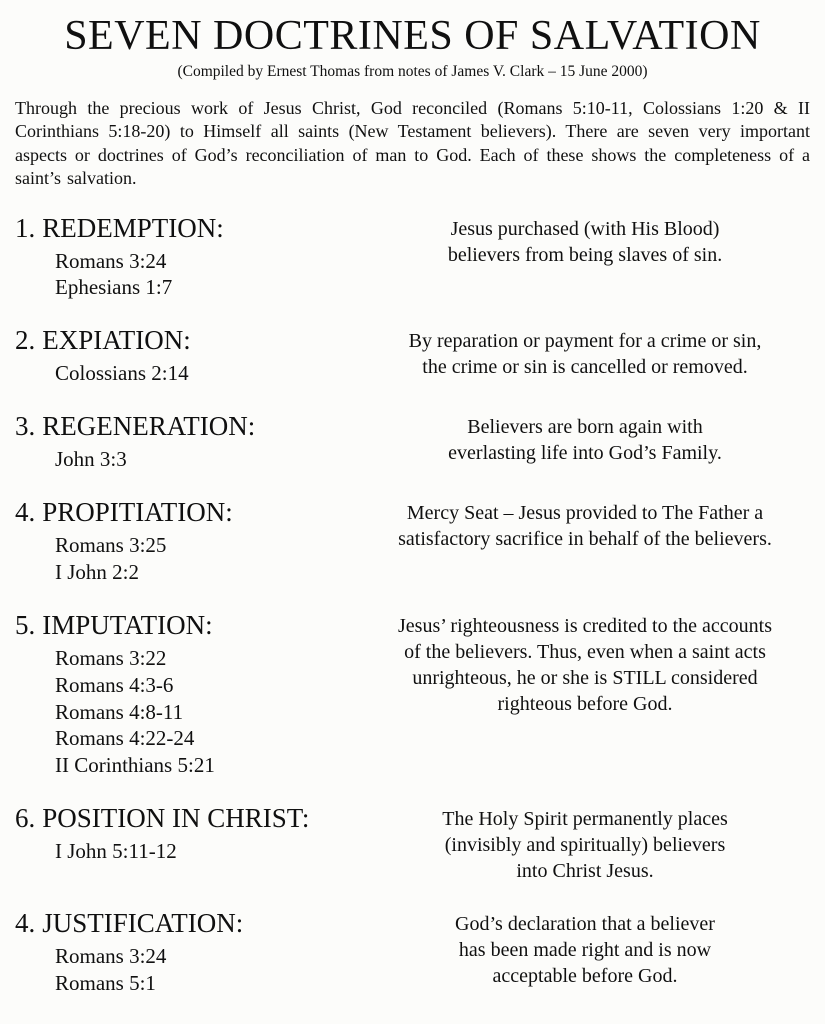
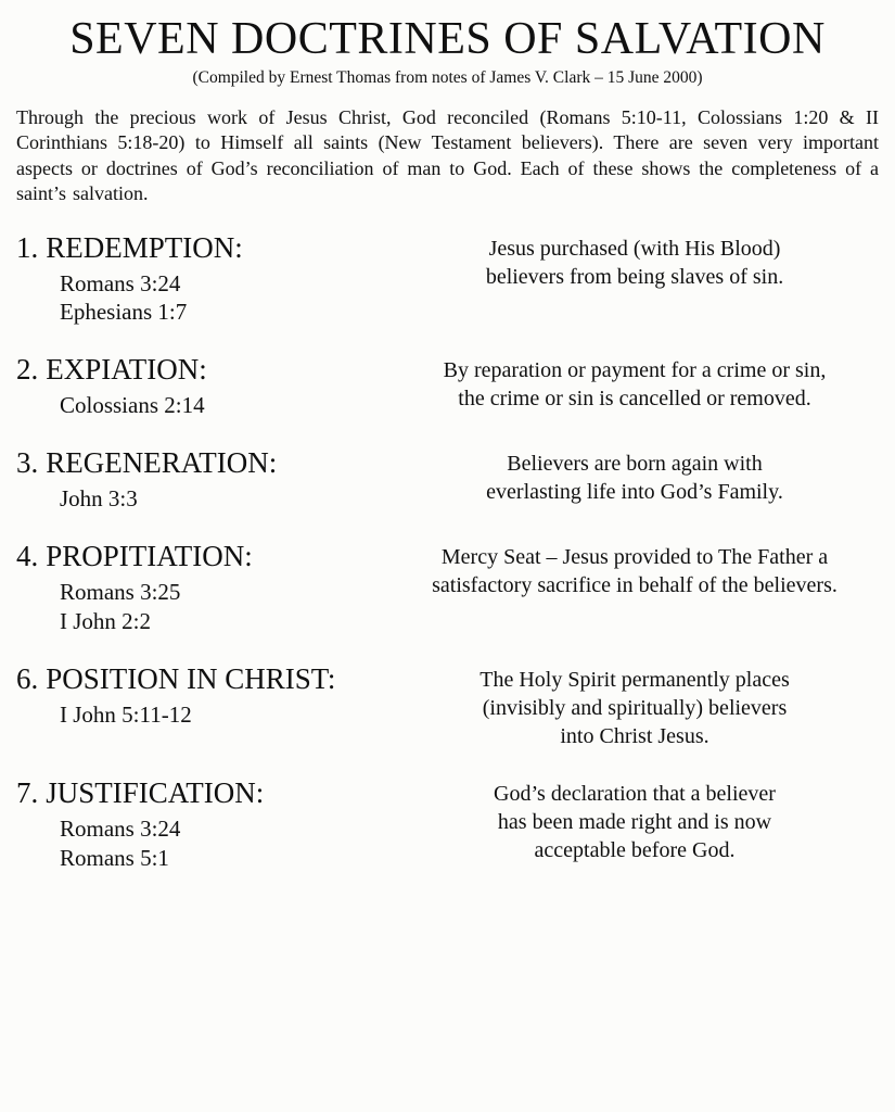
  SEVEN DOCTRINES OF SALVATION
  (Compiled by Ernest Thomas from notes of James V. Clark – 15 June 2000)
  Through the precious work of Jesus Christ, God reconciled (Romans 5:10-11, Colossians 1:20 & II Corinthians 5:18-20) to Himself all saints (New Testament believers). There are seven very important aspects or doctrines of God’s reconciliation of man to God. Each of these shows the completeness of a saint’s salvation.
  1. REDEMPTION:
  Romans 3:24
  Ephesians 1:7
  Jesus purchased (with His Blood)
  believers from being slaves of sin.
  2. EXPIATION:
  Colossians 2:14
  By reparation or payment for a crime or sin,
  the crime or sin is cancelled or removed.
  3. REGENERATION:
  John 3:3
  Believers are born again with
  everlasting life into God’s Family.
  4. PROPITIATION:
  Romans 3:25
  I John 2:2
  Mercy Seat – Jesus provided to The Father a
  satisfactory sacrifice in behalf of the believers.
- 5. IMPUTATION:
- Romans 3:22
- Romans 4:3-6
- Romans 4:8-11
- Romans 4:22-24
- II Corinthians 5:21
- Jesus’ righteousness is credited to the accounts
- of the believers. Thus, even when a saint acts
- unrighteous, he or she is STILL considered
- righteous before God.
  6. POSITION IN CHRIST:
  I John 5:11-12
  The Holy Spirit permanently places
  (invisibly and spiritually) believers
  into Christ Jesus.
- 4. JUSTIFICATION:
+ 7. JUSTIFICATION:
  Romans 3:24
  Romans 5:1
  God’s declaration that a believer
  has been made right and is now
  acceptable before God.
